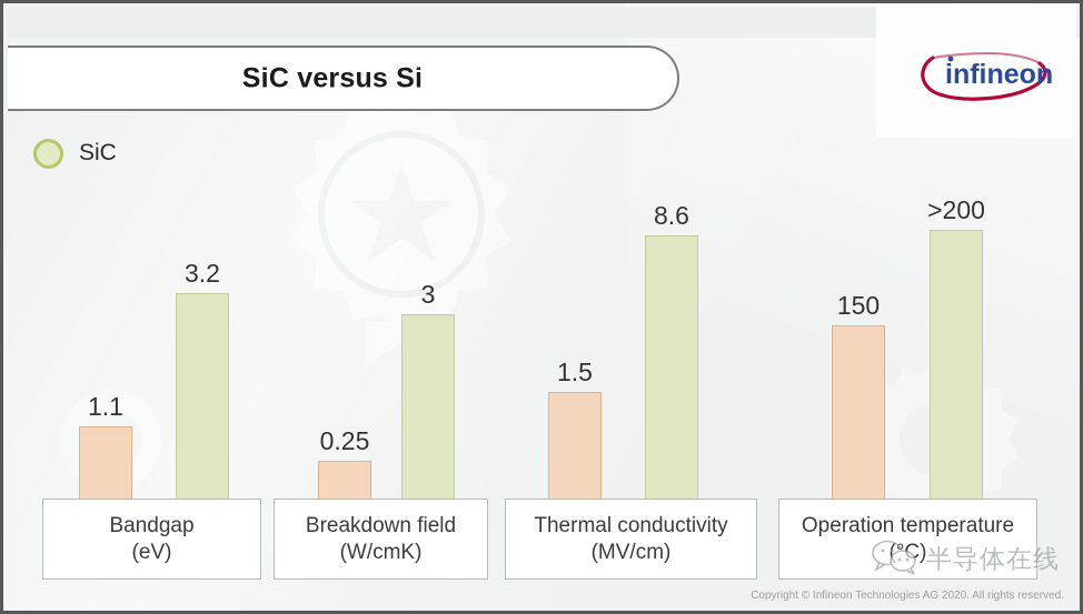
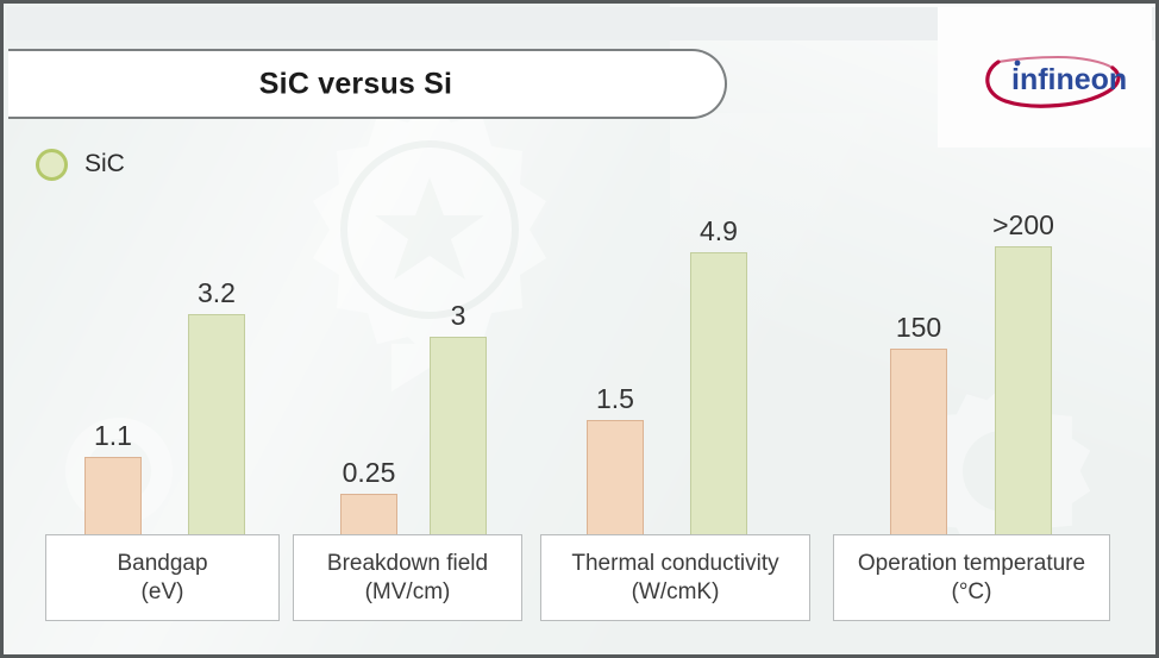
  infineon
  SiC versus Si
  SiC
  1.1
  3.2
  0.25
  3
  1.5
- 8.6
+ 4.9
  150
  >200
  Bandgap
  (eV)
  Breakdown field
- (W/cmK)
+ (MV/cm)
  Thermal conductivity
- (MV/cm)
+ (W/cmK)
  Operation temperature
  (°C)
- 半导体在线
- Copyright © Infineon Technologies AG 2020. All rights reserved.
